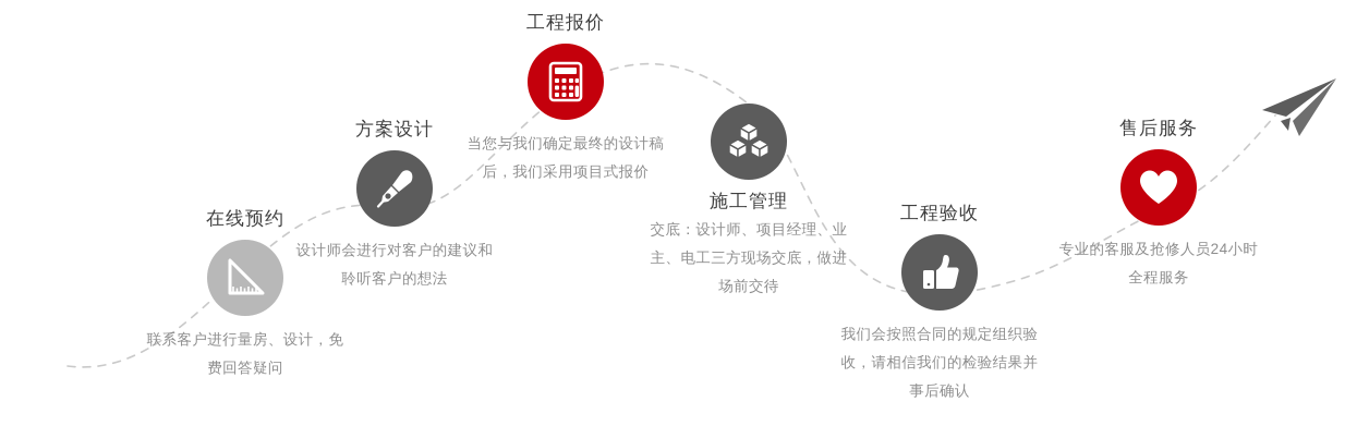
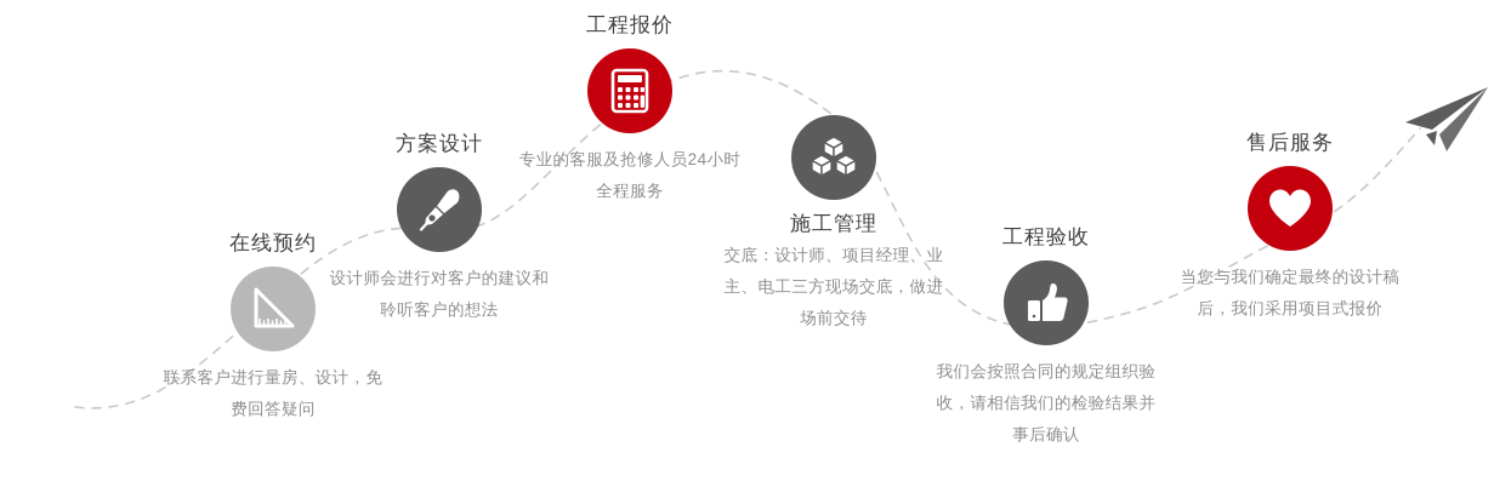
  在线预约
  联系客户进行量房、设计，免费回答疑问
  方案设计
  设计师会进行对客户的建议和聆听客户的想法
  工程报价
- 当您与我们确定最终的设计稿后，我们采用项目式报价
+ 专业的客服及抢修人员24小时全程服务
  施工管理
  交底：设计师、项目经理、业主、电工三方现场交底，做进场前交待
  工程验收
  我们会按照合同的规定组织验收，请相信我们的检验结果并事后确认
  售后服务
- 专业的客服及抢修人员24小时全程服务
+ 当您与我们确定最终的设计稿后，我们采用项目式报价
